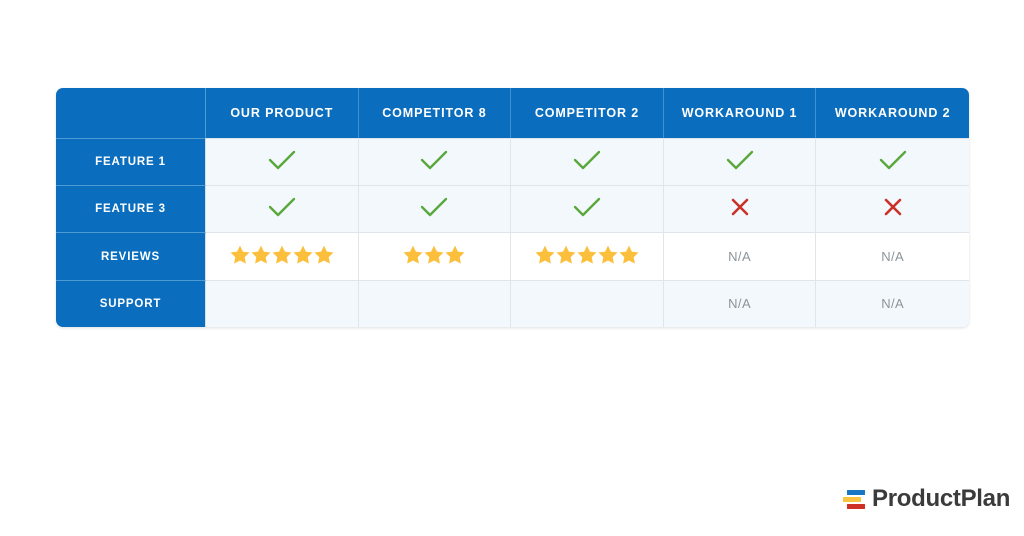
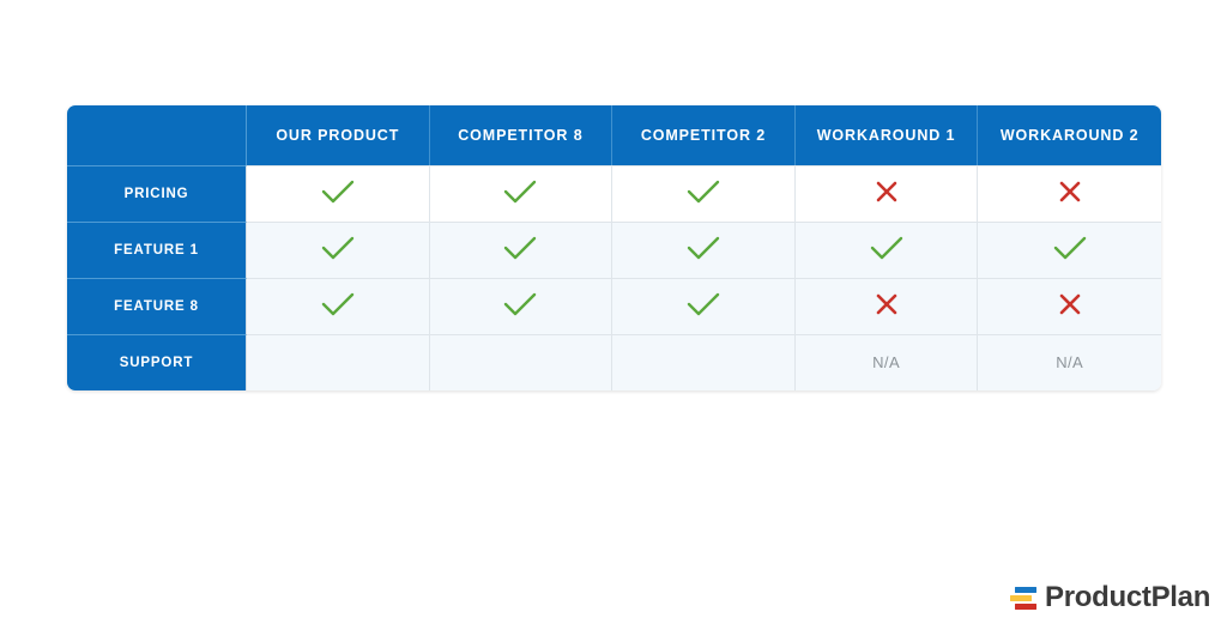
  	OUR PRODUCT	COMPETITOR 8	COMPETITOR 2	WORKAROUND 1	WORKAROUND 2
+ PRICING
  FEATURE 1
- FEATURE 3
+ FEATURE 8
- REVIEWS				N/A	N/A
  SUPPORT				N/A	N/A
  ProductPlan
